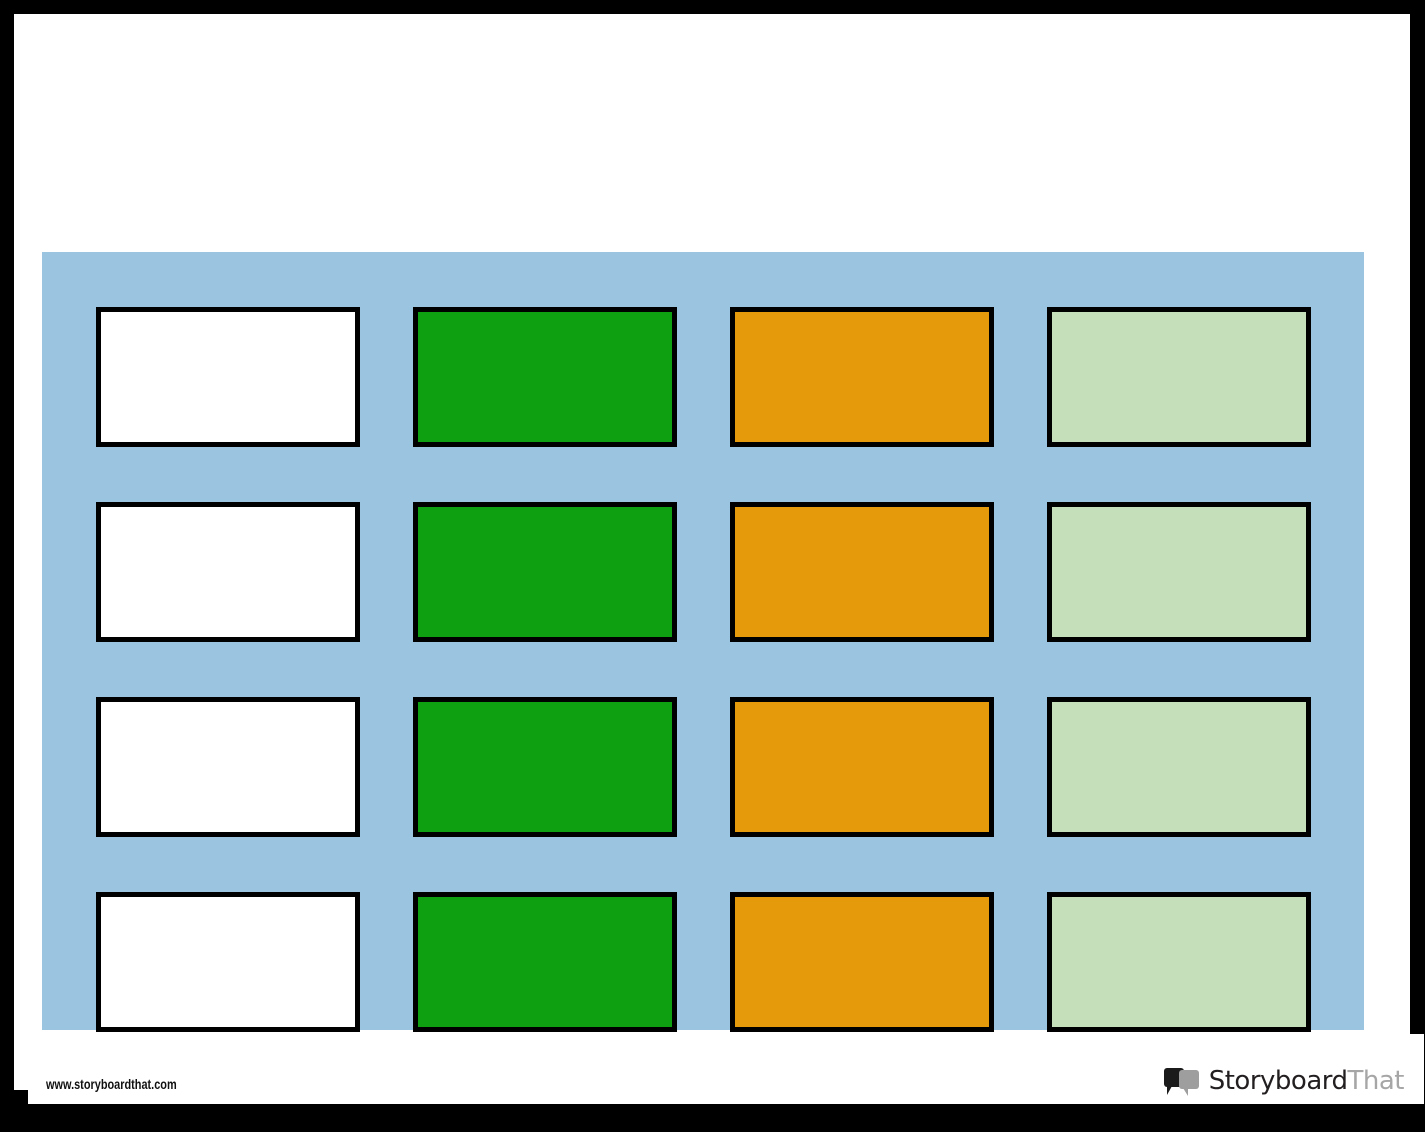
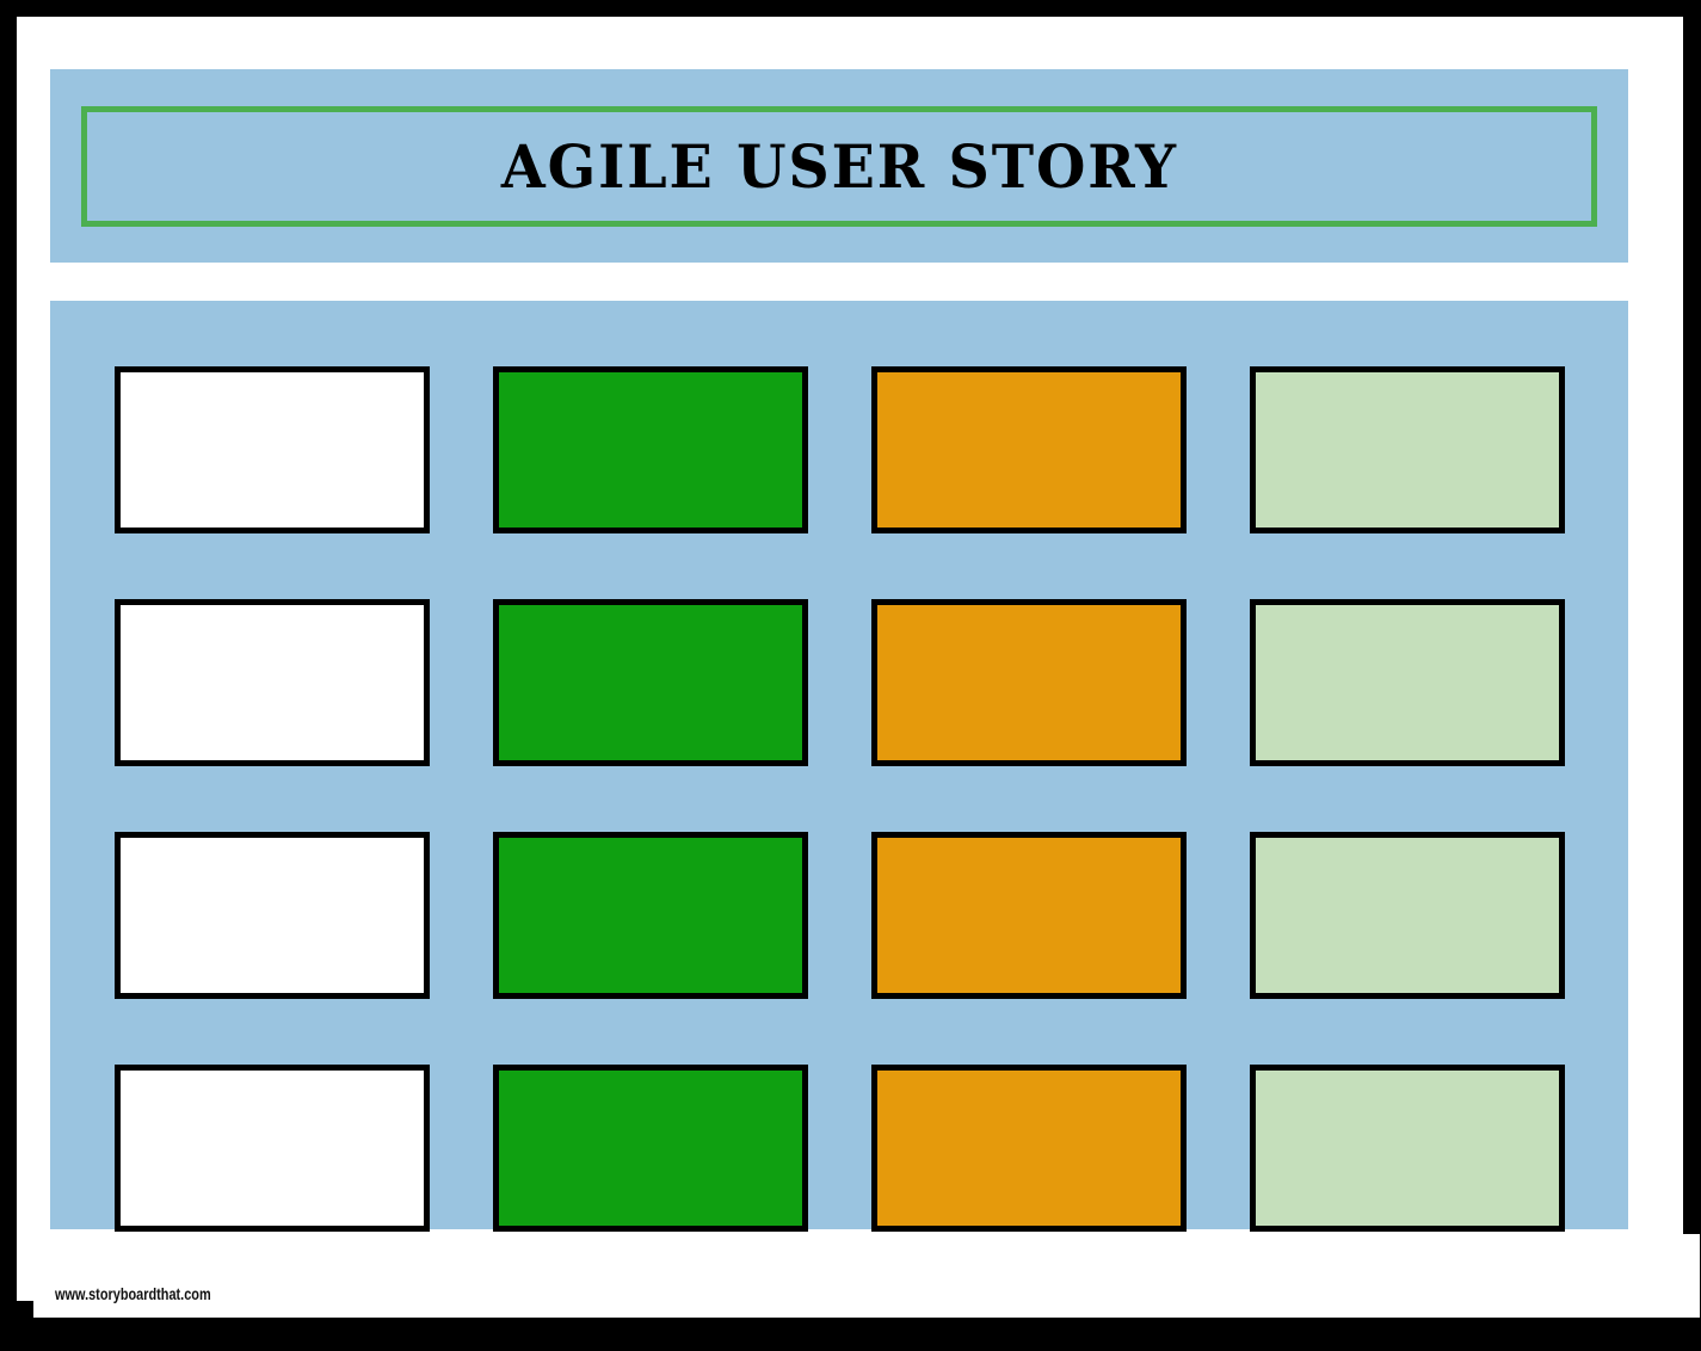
+ AGILE USER STORY
  www.storyboardthat.com
- StoryboardThat
